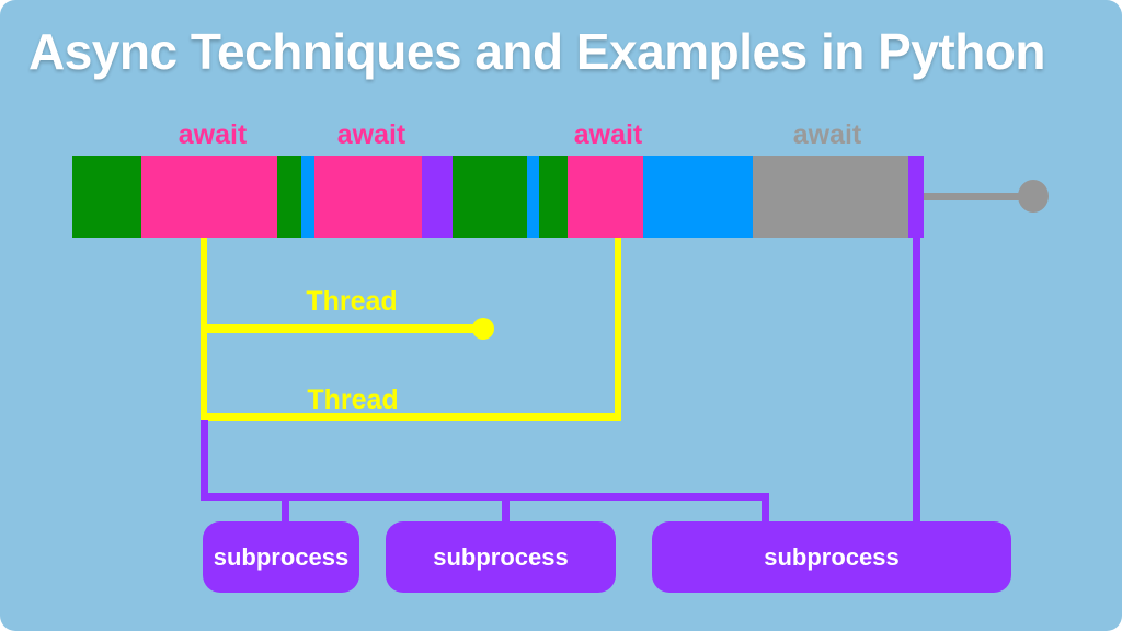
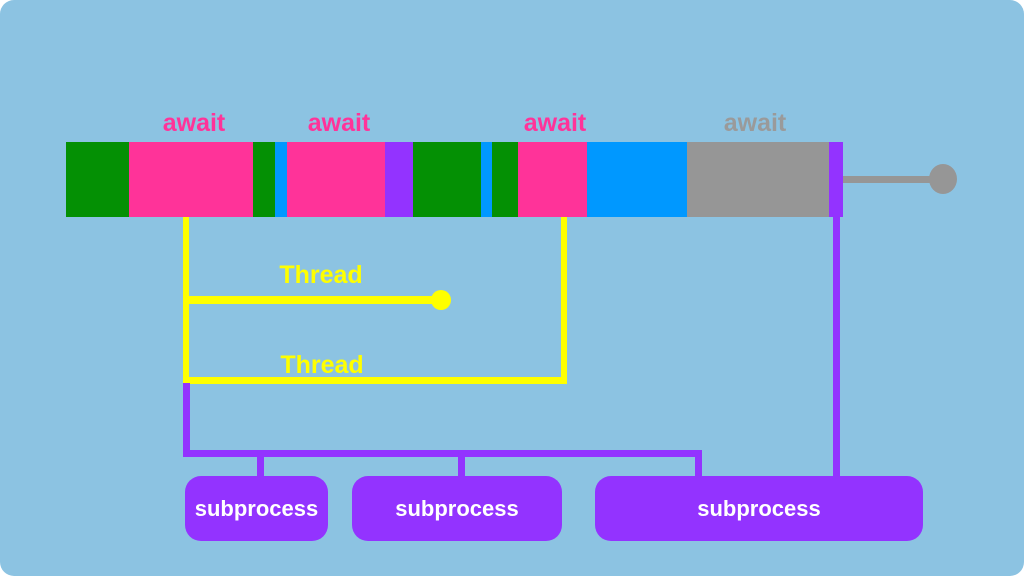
- Async Techniques and Examples in Python
  await
  await
  await
  await
  Thread
  Thread
  subprocess
  subprocess
  subprocess
